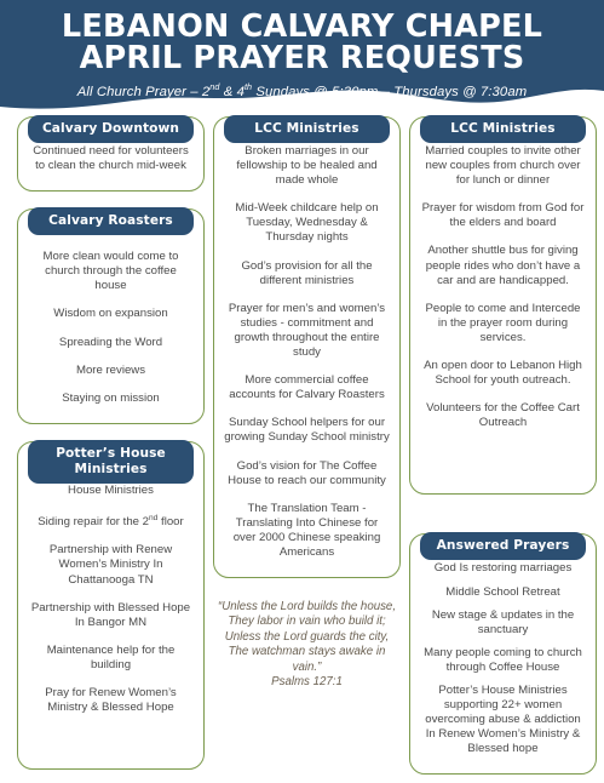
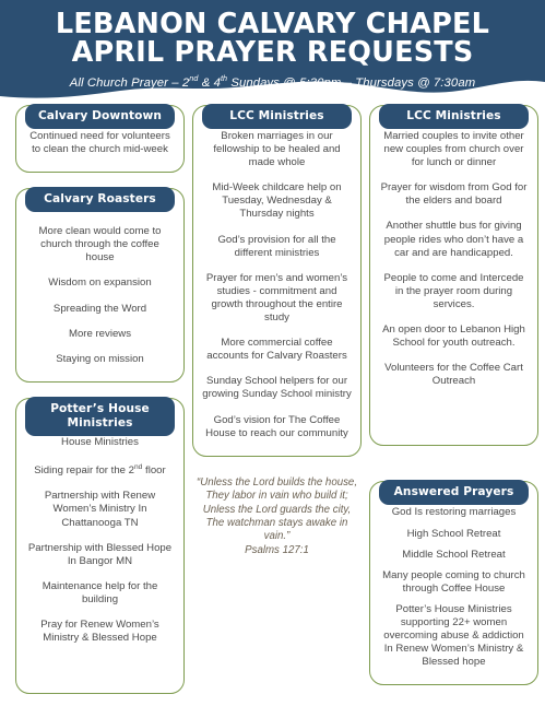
  LEBANON CALVARY CHAPEL
  APRIL PRAYER REQUESTS
  All Church Prayer – 2nd & 4th Sundays @ 5:30pm – Thursdays @ 7:30am
  Calvary Downtown
  Continued need for volunteers to clean the church mid-week
  Calvary Roasters
  More clean would come to church through the coffee house
  Wisdom on expansion
  Spreading the Word
  More reviews
  Staying on mission
  Potter’s House Ministries
  Siding repair for the 2 floor
  Partnership with Renew Women’s Ministry In Chattanooga TN
  Partnership with Blessed Hope In Bangor MN
  Maintenance help for the building
  Pray for Renew Women’s Ministry & Blessed Hope
  LCC Ministries
  Broken marriages in our fellowship to be healed and made whole
  Mid-Week childcare help on Tuesday, Wednesday & Thursday nights
  God’s provision for all the different ministries
  Prayer for men’s and women’s studies - commitment and growth throughout the entire study
  More commercial coffee accounts for Calvary Roasters
  Sunday School helpers for our growing Sunday School ministry
  God’s vision for The Coffee House to reach our community
- The Translation Team - Translating Into Chinese for over 2000 Chinese speaking Americans
  “Unless the Lord builds the house, They labor in vain who build it; Unless the Lord guards the city, The watchman stays awake in vain.”
  Psalms 127:1
  LCC Ministries
  Married couples to invite other new couples from church over for lunch or dinner
  Prayer for wisdom from God for the elders and board
  Another shuttle bus for giving people rides who don’t have a car and are handicapped.
  People to come and Intercede in the prayer room during services.
  An open door to Lebanon High School for youth outreach.
  Volunteers for the Coffee Cart Outreach
  Answered Prayers
  God Is restoring marriages
+ High School Retreat
  Middle School Retreat
- New stage & updates in the sanctuary
  Many people coming to church through Coffee House
  Potter’s House Ministries supporting 22+ women overcoming abuse & addiction In Renew Women’s Ministry & Blessed hope
